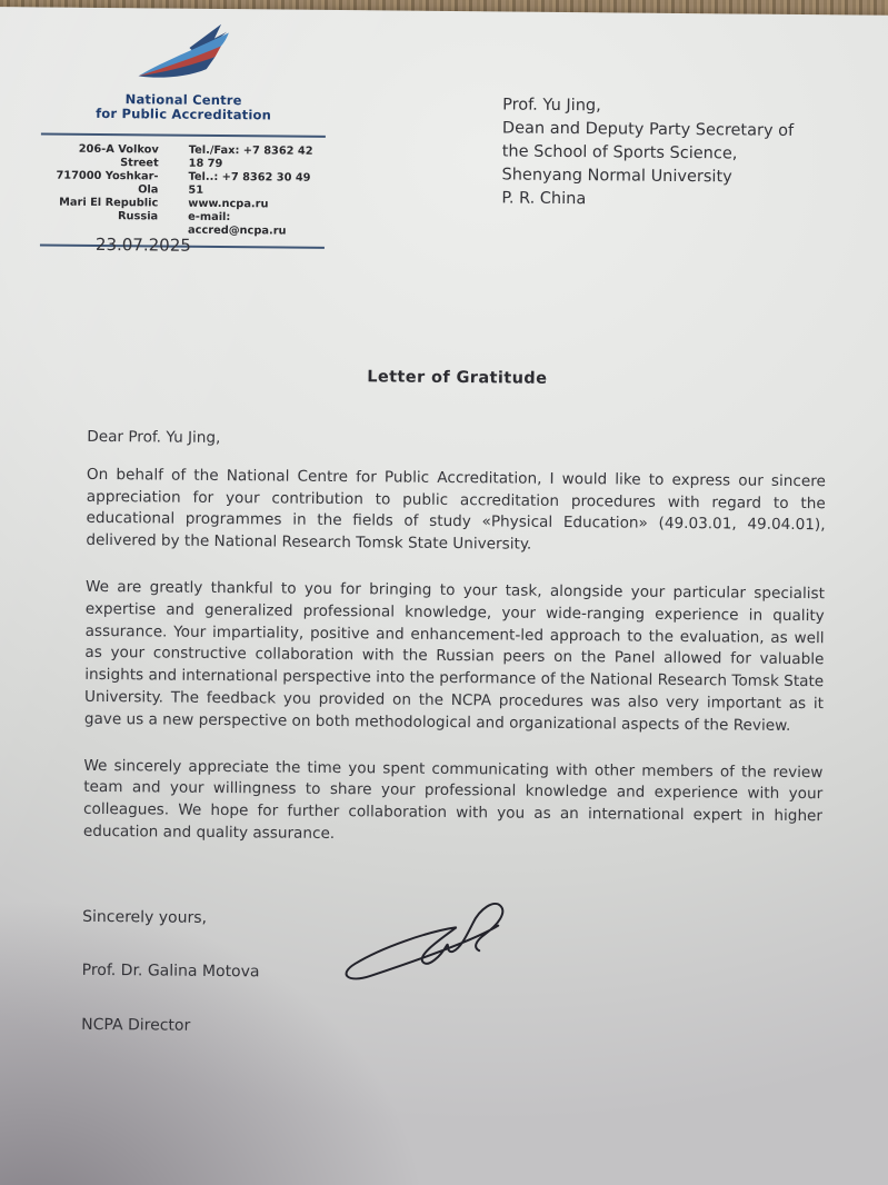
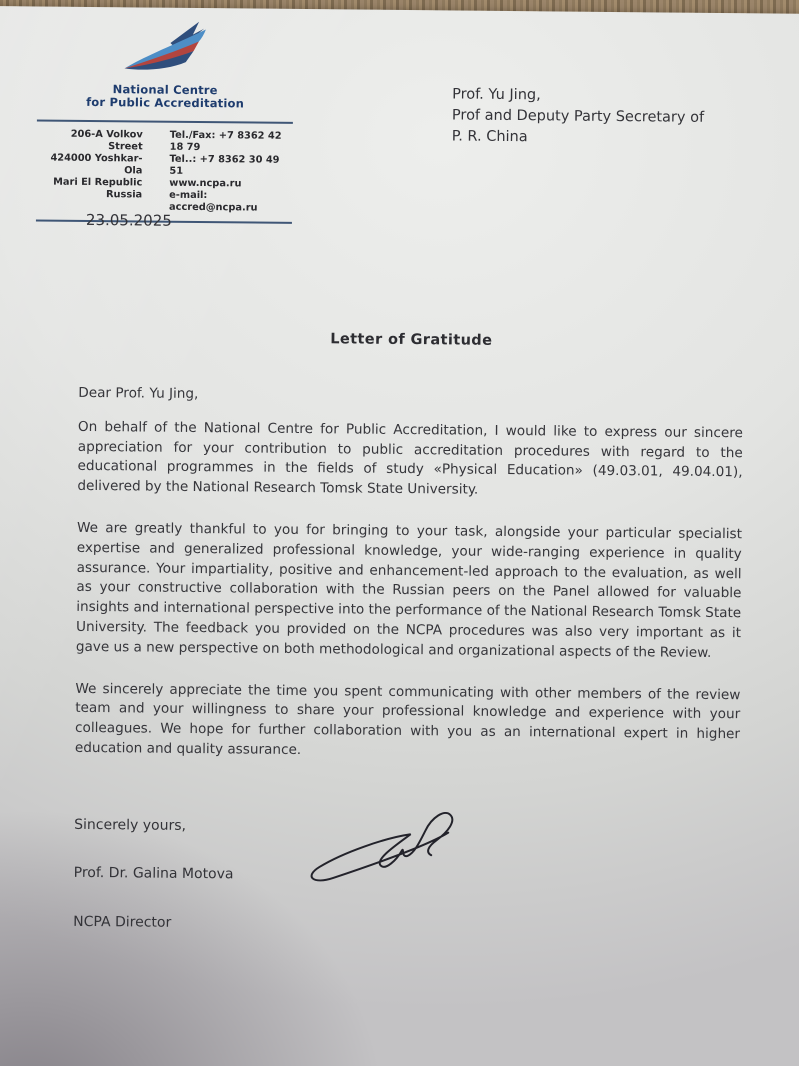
  National Centre
  for Public Accreditation
  206-A Volkov Street
- 717000 Yoshkar-Ola
+ 424000 Yoshkar-Ola
  Mari El Republic
  Russia
  Tel./Fax: +7 8362 42 18 79
  Tel..: +7 8362 30 49 51
  www.ncpa.ru
  e-mail: accred@ncpa.ru
  Prof. Yu Jing,
- Dean and Deputy Party Secretary of
+ Prof and Deputy Party Secretary of
- the School of Sports Science,
- Shenyang Normal University
  P. R. China
- 23.07.2025
+ 23.05.2025
  Letter of Gratitude
  Dear Prof. Yu Jing,
  On behalf of the National Centre for Public Accreditation, I would like to express our sincere appreciation for your contribution to public accreditation procedures with regard to the educational programmes in the fields of study «Physical Education» (49.03.01, 49.04.01), delivered by the National Research Tomsk State University.
  We are greatly thankful to you for bringing to your task, alongside your particular specialist expertise and generalized professional knowledge, your wide-ranging experience in quality assurance. Your impartiality, positive and enhancement-led approach to the evaluation, as well as your constructive collaboration with the Russian peers on the Panel allowed for valuable insights and international perspective into the performance of the National Research Tomsk State University. The feedback you provided on the NCPA procedures was also very important as it gave us a new perspective on both methodological and organizational aspects of the Review.
  We sincerely appreciate the time you spent communicating with other members of the review team and your willingness to share your professional knowledge and experience with your colleagues. We hope for further collaboration with you as an international expert in higher education and quality assurance.
  Sincerely yours,
  Prof. Dr. Galina Motova
  NCPA Director
